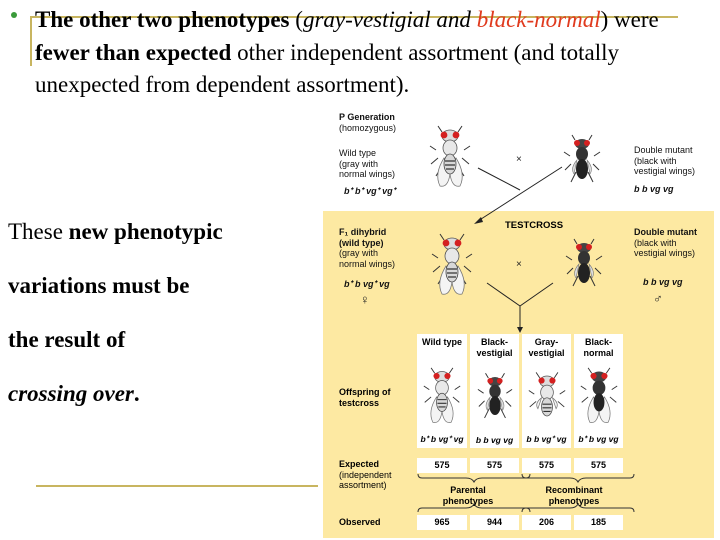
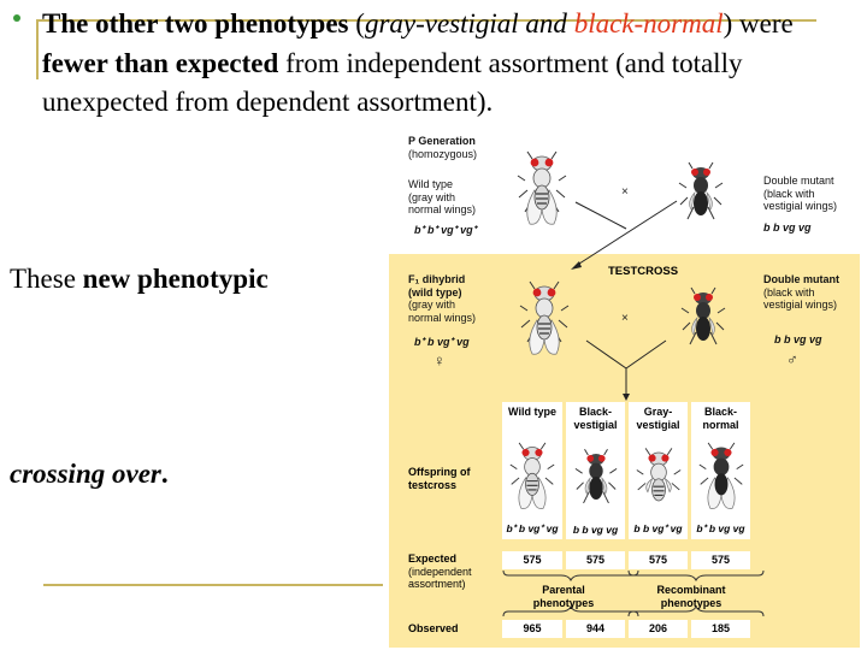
- The other two phenotypes (gray-vestigial and black-normal) were fewer than expected other independent assortment (and totally unexpected from dependent assortment).
+ The other two phenotypes (gray-vestigial and black-normal) were fewer than expected from independent assortment (and totally unexpected from dependent assortment).
  These new phenotypic
- variations must be
- the result of
  crossing over.
  P Generation
  (homozygous)
  Wild type
  (gray with
  normal wings)
  b⁺ b⁺ vg⁺ vg⁺
  Double mutant
  (black with
  vestigial wings)
  b b vg vg
  ×
  TESTCROSS
  F₁ dihybrid
  (wild type)
  (gray with
  normal wings)
  b⁺ b vg⁺ vg
  ♀
  Double mutant
  (black with
  vestigial wings)
  b b vg vg
  ♂
  ×
  Offspring of
  testcross
  Wild type
  b⁺ b vg⁺ vg
  Black-
  vestigial
  b b vg vg
  Gray-
  vestigial
  b b vg⁺ vg
  Black-
  normal
  b⁺ b vg vg
  Expected
  (independent
  assortment)
  575
  575
  575
  575
  Parental
  phenotypes
  Recombinant
  phenotypes
  Observed
  965
  944
  206
  185
